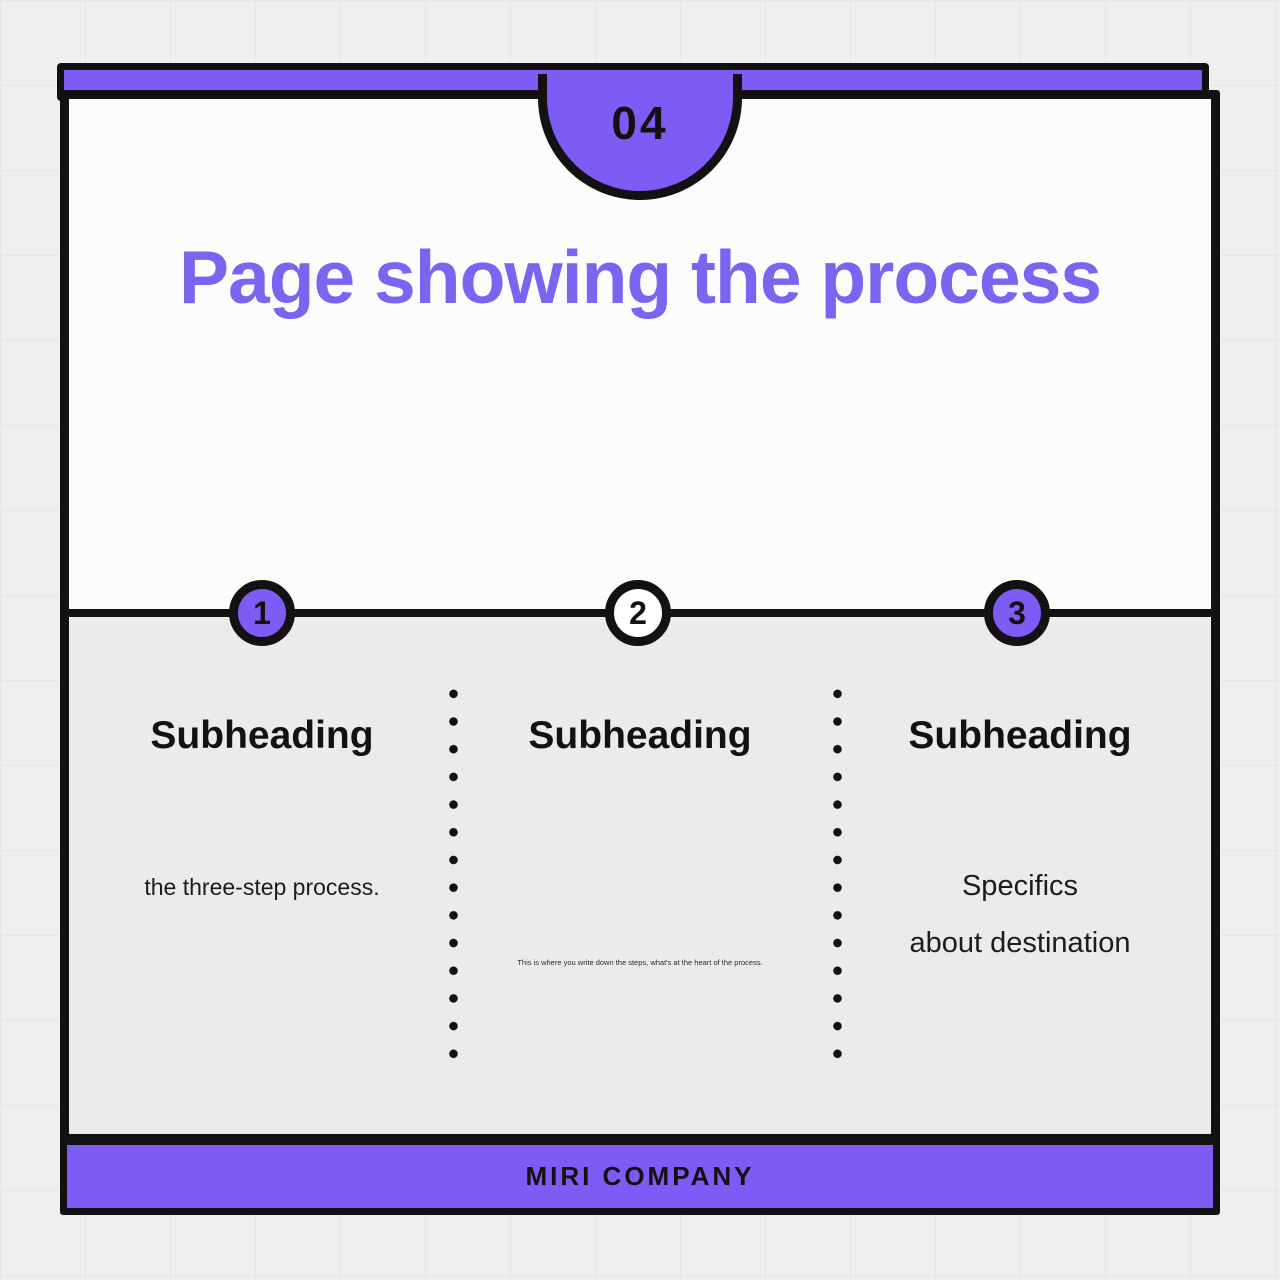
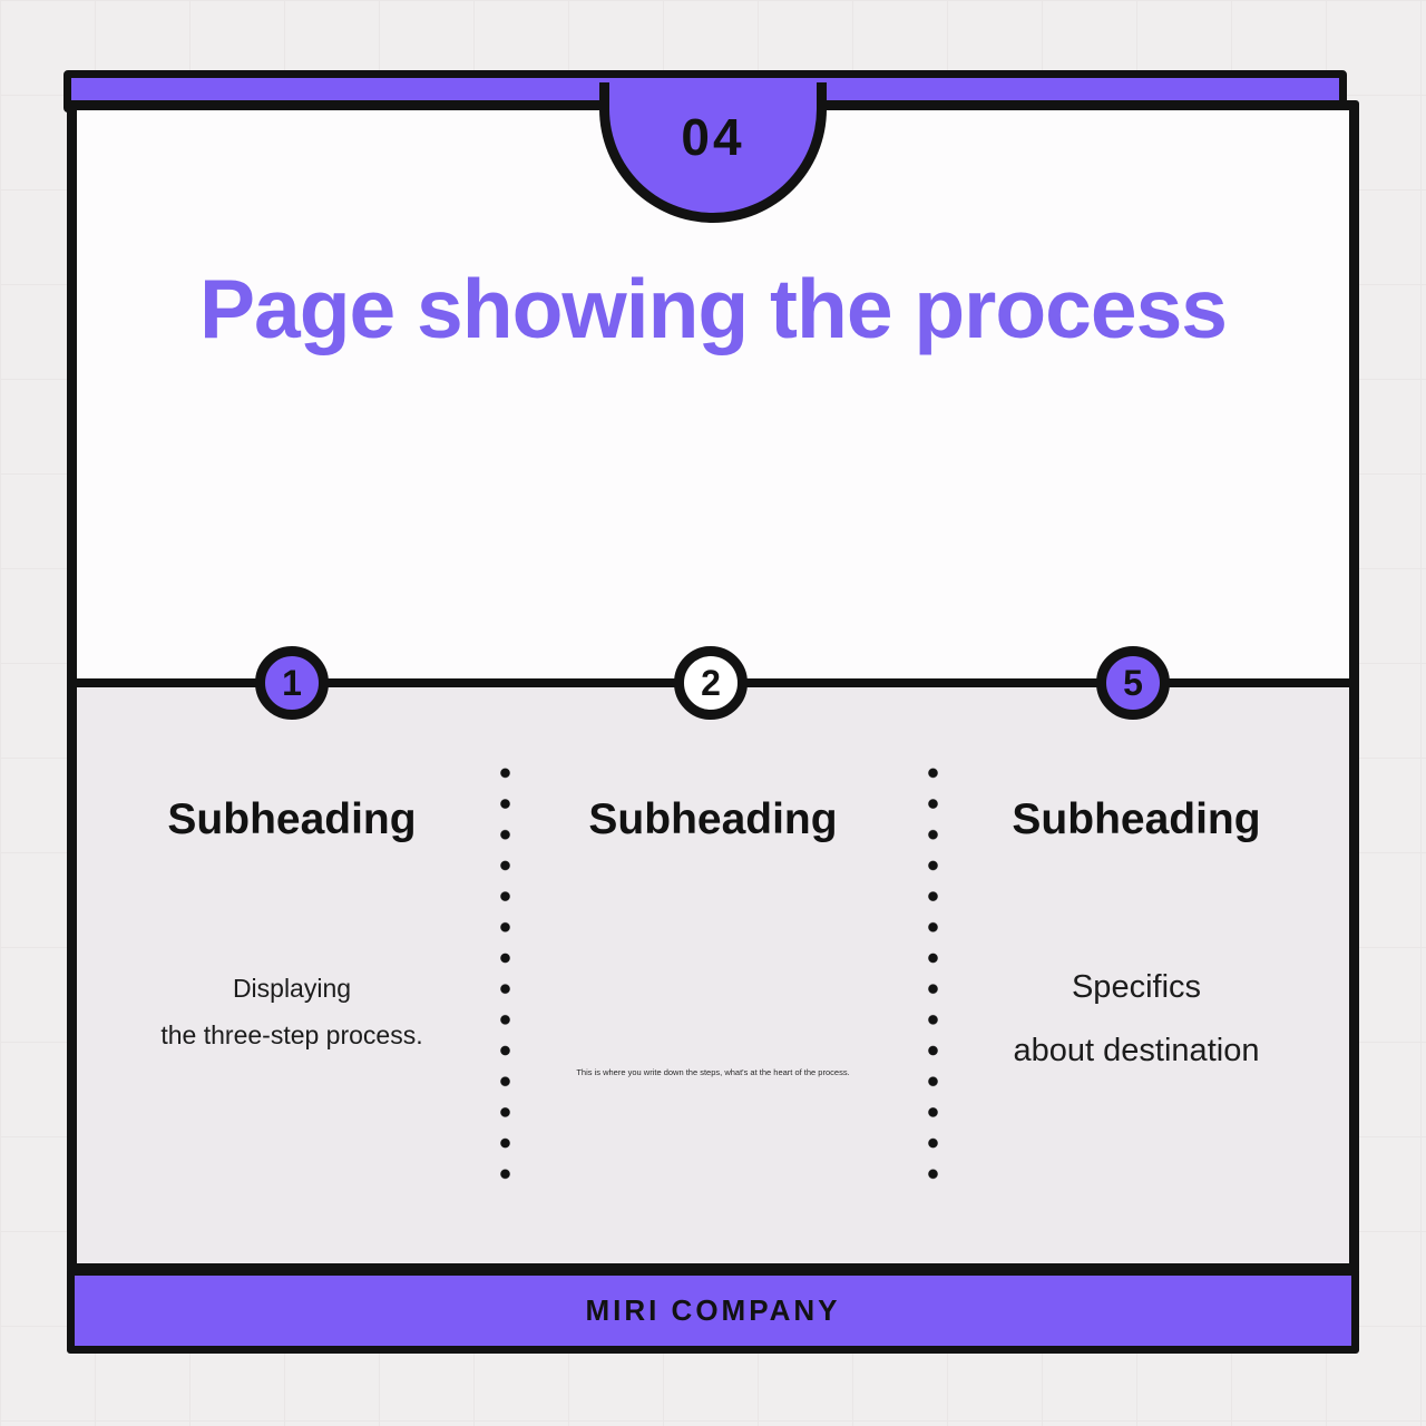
  04
  Page showing the process
  1
  2
- 3
+ 5
  Subheading
+ Displaying
  the three-step process.
  Subheading
  This is where you write down the steps, what's at the heart of the process.
  Subheading
  Specifics
  about destination
  MIRI COMPANY
